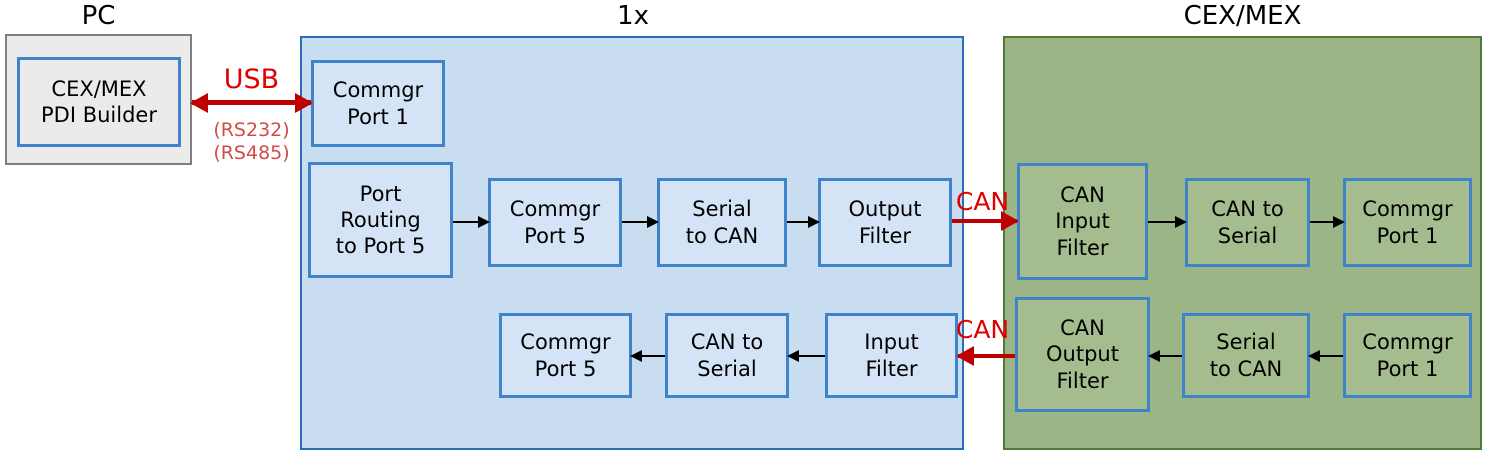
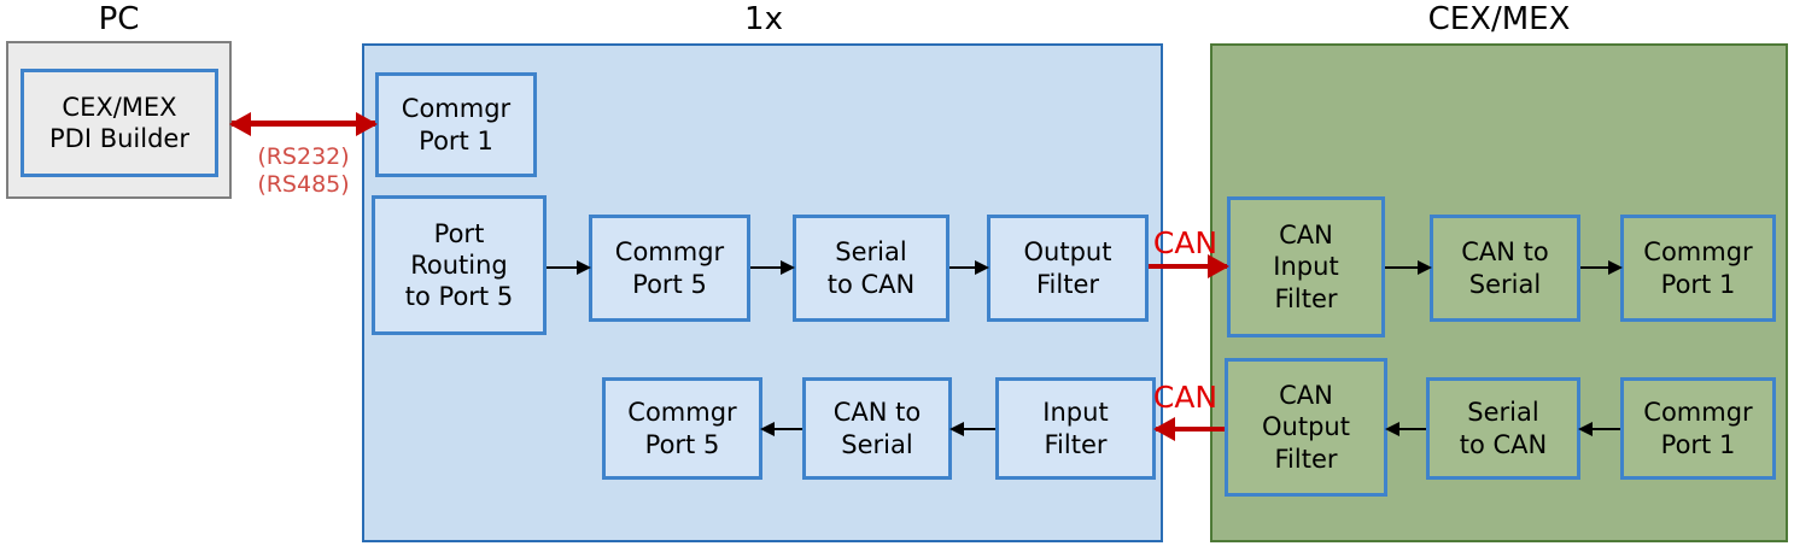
  PC
  1x
  CEX/MEX
  CEX/MEX
  PDI Builder
  Commgr
  Port 1
  Port
  Routing
  to Port 5
  Commgr
  Port 5
  Serial
  to CAN
  Output
  Filter
  Commgr
  Port 5
  CAN to
  Serial
  Input
  Filter
  CAN
  Input
  Filter
  CAN to
  Serial
  Commgr
  Port 1
  CAN
  Output
  Filter
  Serial
  to CAN
  Commgr
  Port 1
- USB
  (RS232)
  (RS485)
  CAN
  CAN
